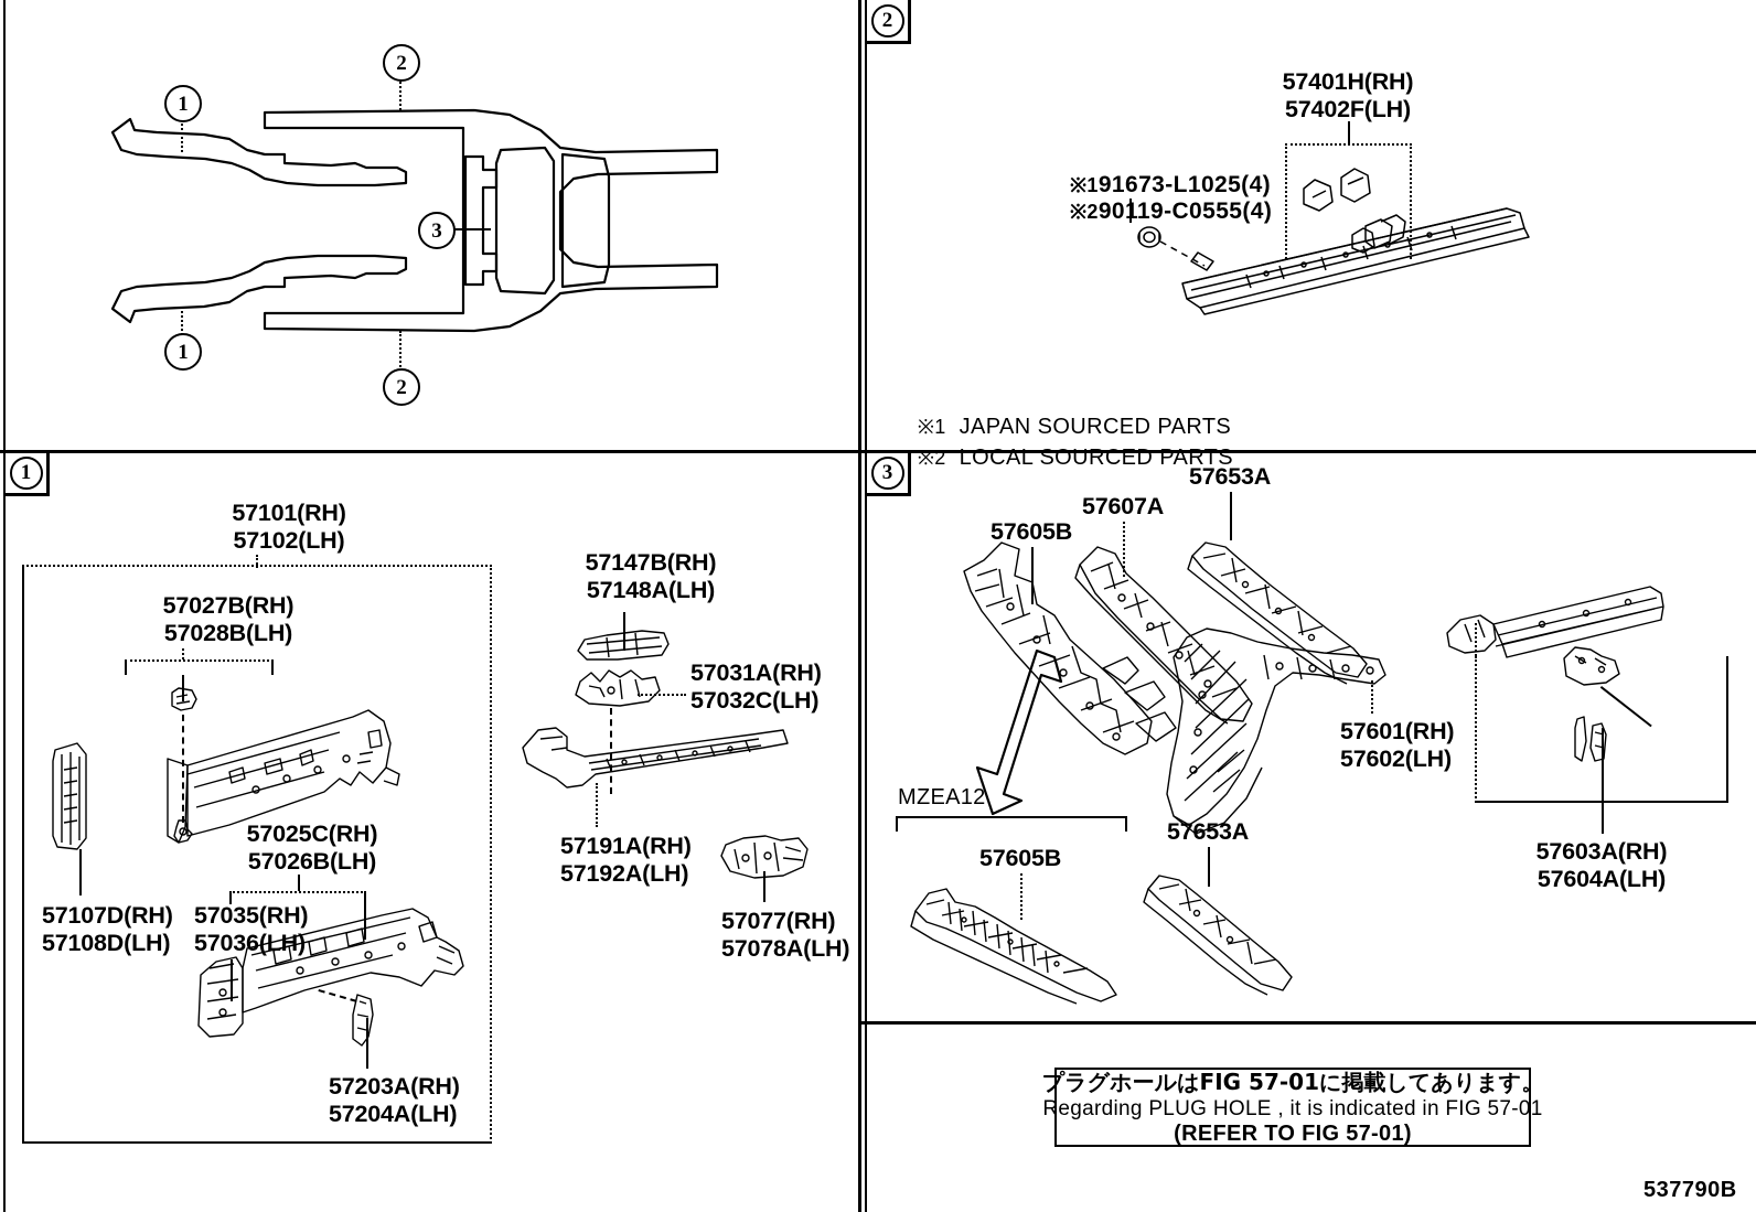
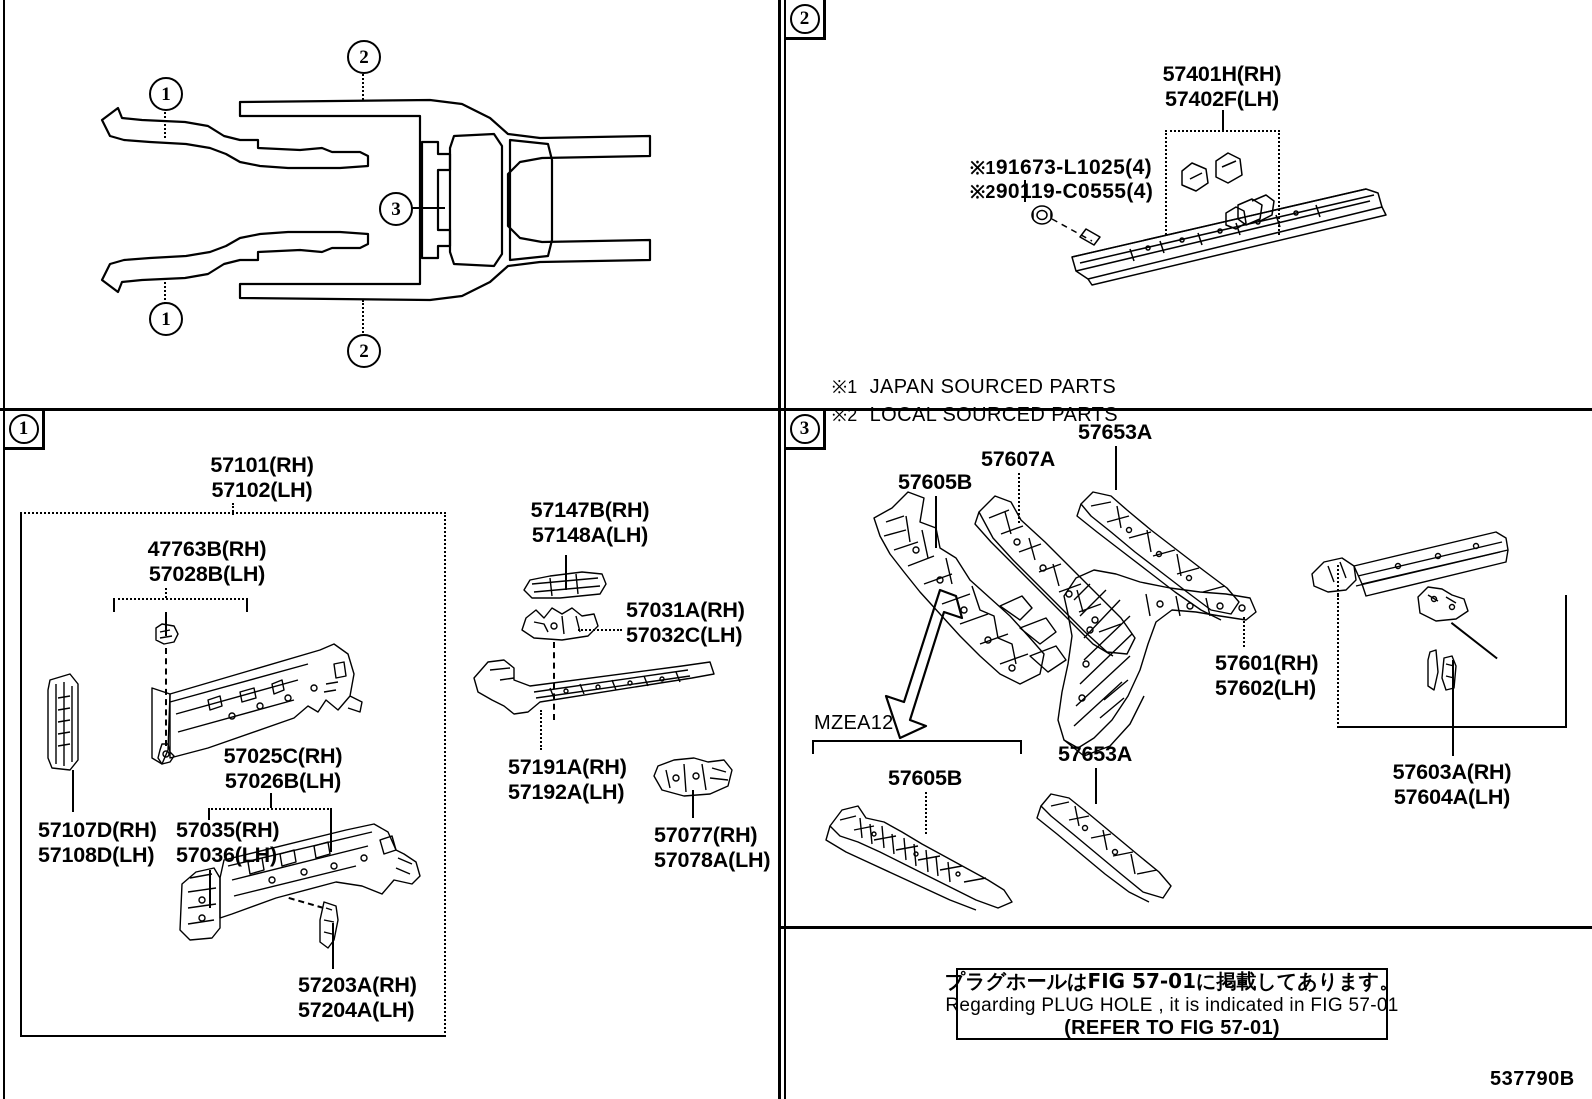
  2
  1
  3
  1
  1
  2
  2
  3
  57401H(RH)
  57402F(LH)
  ※191673-L1025(4)
  ※29019-C0555(4)
  ※1 JAPAN SOURCED PARTS
  ※2 LOCAL SOURCED PARTS
  57101(RH)
  57102(LH)
- 57027B(RH)
+ 47763B(RH)
  57028B(LH)
  57147B(RH)
  57148A(LH)
  57031A(RH)
  57032C(LH)
  57025C(RH)
  57026B(LH)
  57107D(RH)
  57108D(LH)
  57035(RH)
  57036(LH
  57191A(RH)
  57192A(LH)
  57077(RH)
  57078A(LH)
  57203A(RH)
  57204A(LH)
  57653A
  57607A
  57605B
  57601(RH)
  57602(LH)
  57603A(RH)
  57604A(LH)
  MZEA12
  5753A
  57605B
  プラグホールはFIG 57-01に掲載してあります。
  Regarding PLUG HOLE , it is indicated in FIG 57-01
  (REFER TO FIG 57-01)
  537790B
